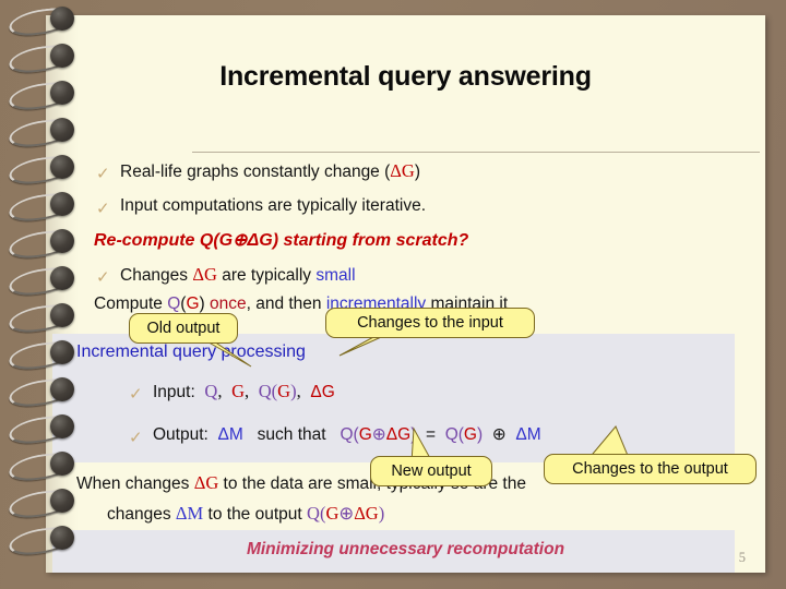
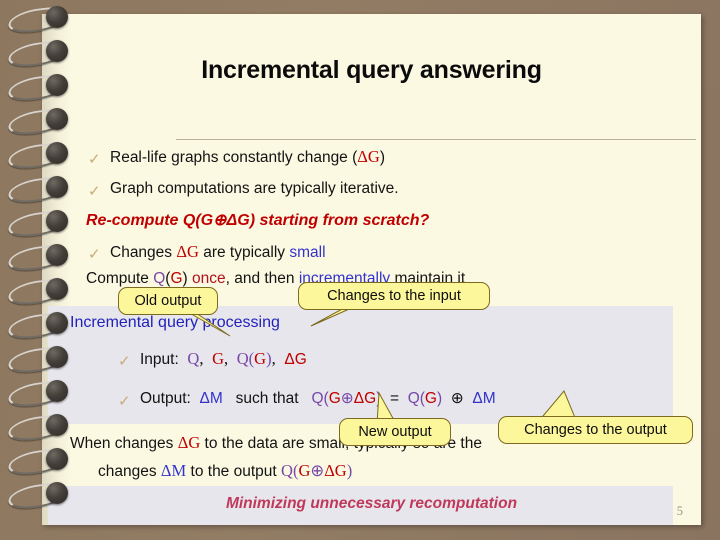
  Incremental query answering
  ✓
  Real-life graphs constantly change (ΔG)
  ✓
- Input computations are typically iterative.
+ Graph computations are typically iterative.
  Re-compute Q(G⊕ΔG) starting from scratch?
  ✓
  Changes ΔG are typically small
  Compute Q(G) once, and then incrementally maintain it
  Incremental queryrocessing
  ✓
  Input: Q, G, Q(G), ΔG
  ✓
  Output: ΔM such that Q(G⊕ΔG = Q(G) ⊕ ΔM
  changes ΔM to the output Q(G⊕ΔG)
  Minimizing unnecessary recomputation
  5
  Old output
  Changes to the input
  New output
  Changes to the output
